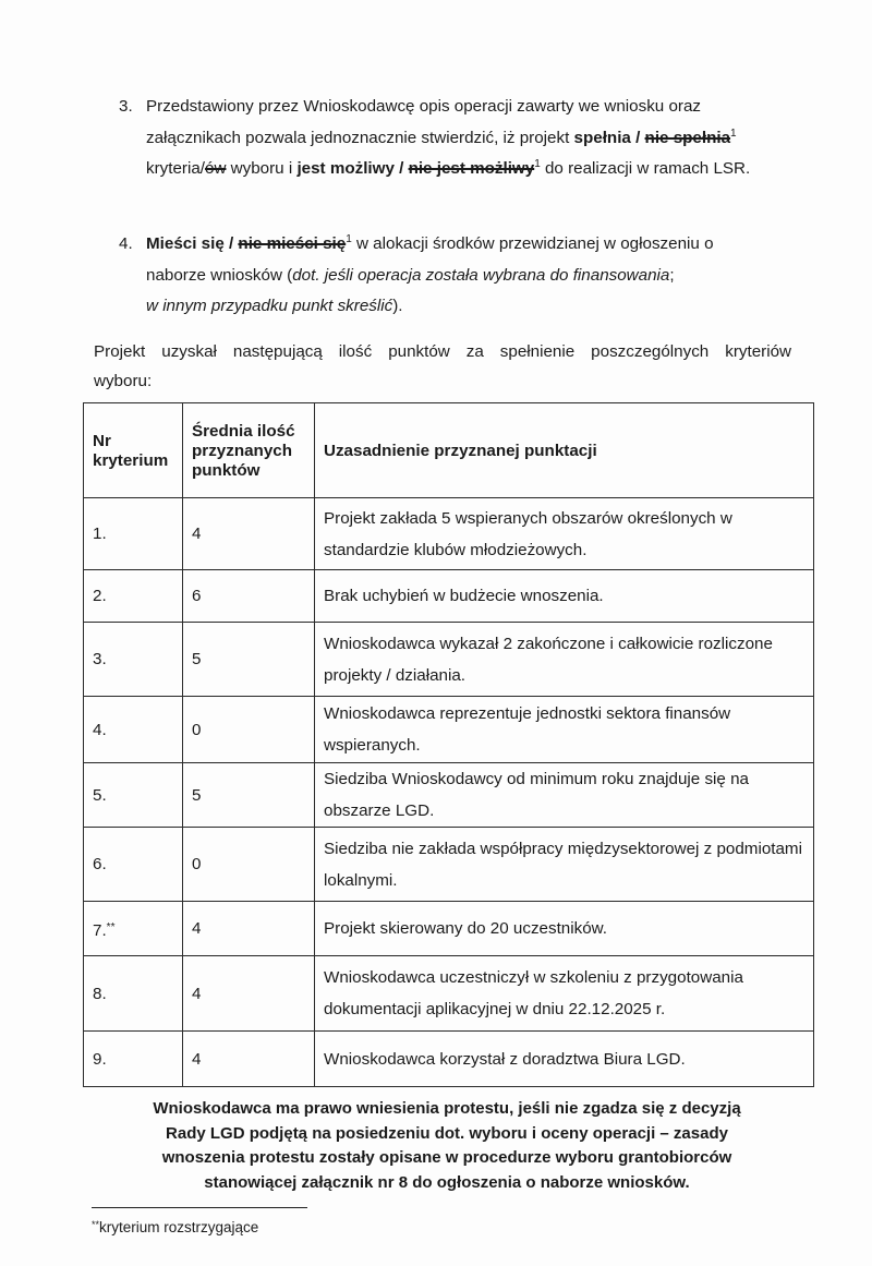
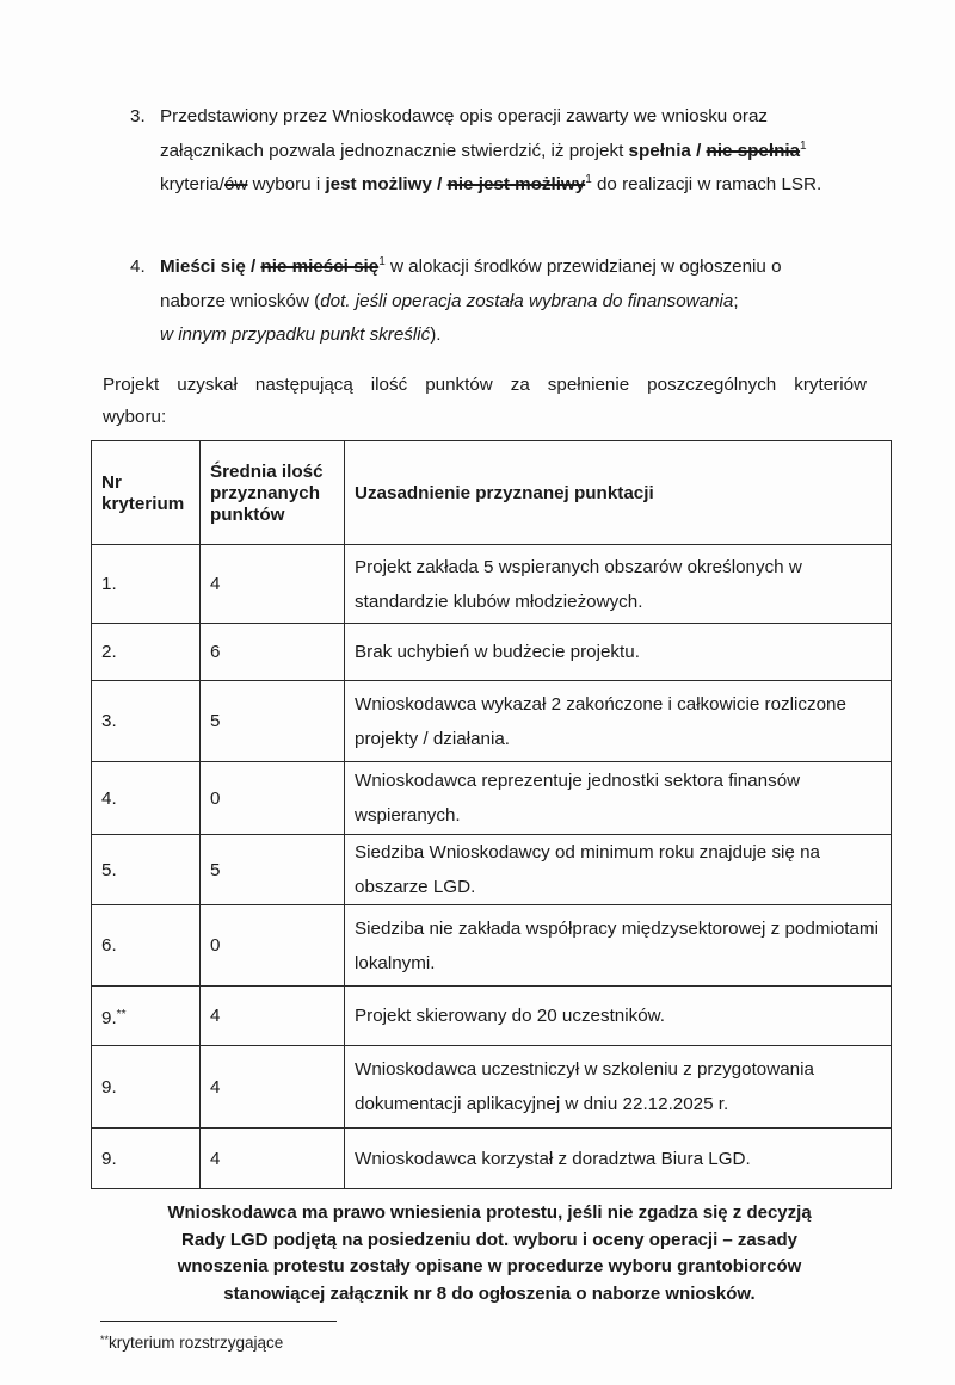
  3.
  Przedstawiony przez Wnioskodawcę opis operacji zawarty we wniosku oraz załącznikach pozwala jednoznacznie stwierdzić, iż projekt spełnia / nie spełnia1 kryteria/ów wyboru i jest możliwy / nie jest możliwy1 do realizacji w ramach LSR.
  4.
  Mieści się / nie mieści się1 w alokacji środków przewidzianej w ogłoszeniu o naborze wniosków (dot. jeśli operacja została wybrana do finansowania;
  w innym przypadku punkt skreślić).
  Projekt uzyskał następującą ilość punktów za spełnienie poszczególnych kryteriów
  wyboru:
  Nrkryterium	Średnia ilośćprzyznanychpunktów	Uzasadnienie przyznanej punktacji
  1.	4	Projekt zakłada 5 wspieranych obszarów określonych w standardzie klubów młodzieżowych.
- 2.	6	Brak uchybień w budżecie wnoszenia.
+ 2.	6	Brak uchybień w budżecie projektu.
  3.	5	Wnioskodawca wykazał 2 zakończone i całkowicie rozliczone projekty / działania.
  4.	0	Wnioskodawca reprezentuje jednostki sektora finansów wspieranych.
  5.	5	Siedziba Wnioskodawcy od minimum roku znajduje się na obszarze LGD.
  6.	0	Siedziba nie zakłada współpracy międzysektorowej z podmiotami lokalnymi.
- 7.**	4	Projekt skierowany do 20 uczestników.
+ 9.**	4	Projekt skierowany do 20 uczestników.
- 8.	4	Wnioskodawca uczestniczył w szkoleniu z przygotowania dokumentacji aplikacyjnej w dniu 22.12.2025 r.
+ 9.	4	Wnioskodawca uczestniczył w szkoleniu z przygotowania dokumentacji aplikacyjnej w dniu 22.12.2025 r.
  9.	4	Wnioskodawca korzystał z doradztwa Biura LGD.
  Wnioskodawca ma prawo wniesienia protestu, jeśli nie zgadza się z decyzją
  Rady LGD podjętą na posiedzeniu dot. wyboru i oceny operacji – zasady
  wnoszenia protestu zostały opisane w procedurze wyboru grantobiorców
  stanowiącej załącznik nr 8 do ogłoszenia o naborze wniosków.
  **kryterium rozstrzygające
